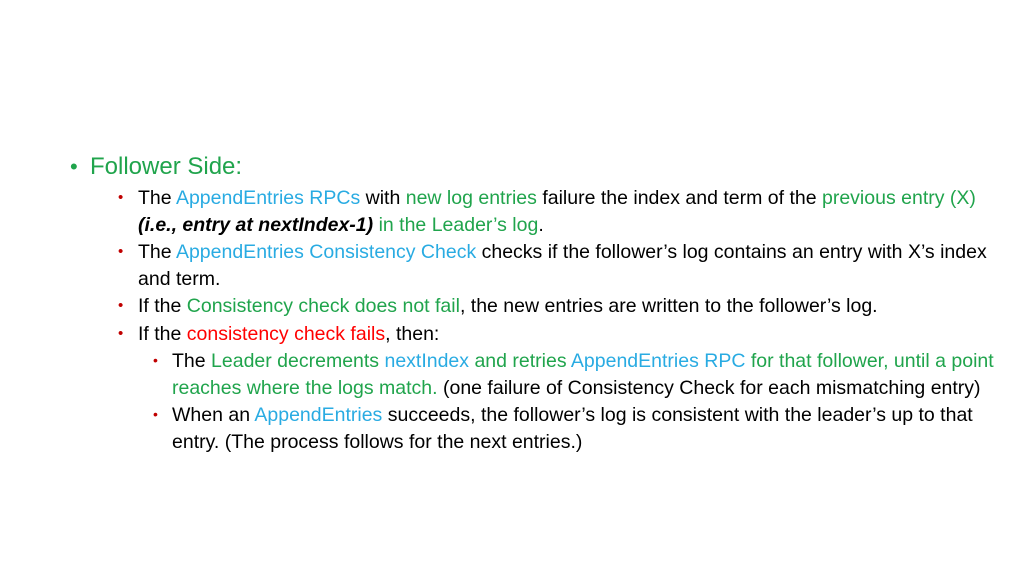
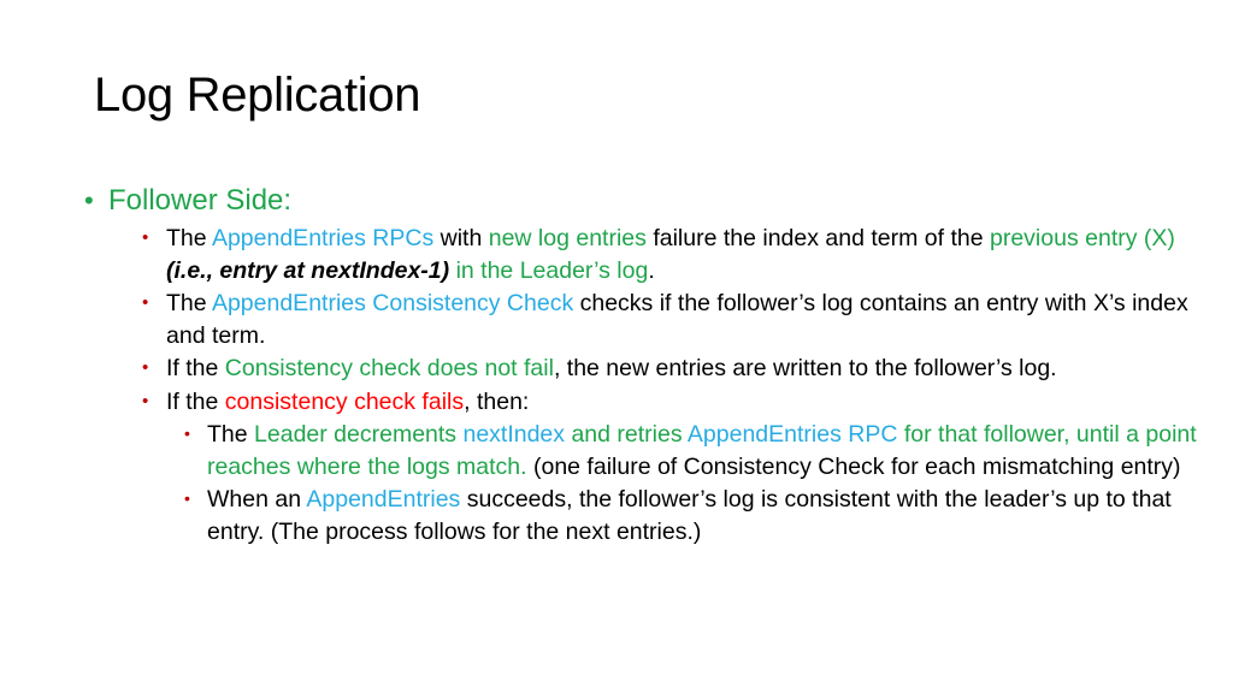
+ Log Replication
  •
  Follower Side:
  •
  The AppendEntries RPCs with new log entries failure the index and term of the previous entry (X) (i.e., entry at nextIndex-1) in the Leader’s log.
  •
  The AppendEntries Consistency Check checks if the follower’s log contains an entry with X’s index and term.
  •
  If the Consistency check does not fail, the new entries are written to the follower’s log.
  •
  If the consistency check fails, then:
  •
  The Leader decrements nextIndex and retries AppendEntries RPC for that follower, until a point reaches where the logs match. (one failure of Consistency Check for each mismatching entry)
  •
  When an AppendEntries succeeds, the follower’s log is consistent with the leader’s up to that entry. (The process follows for the next entries.)
